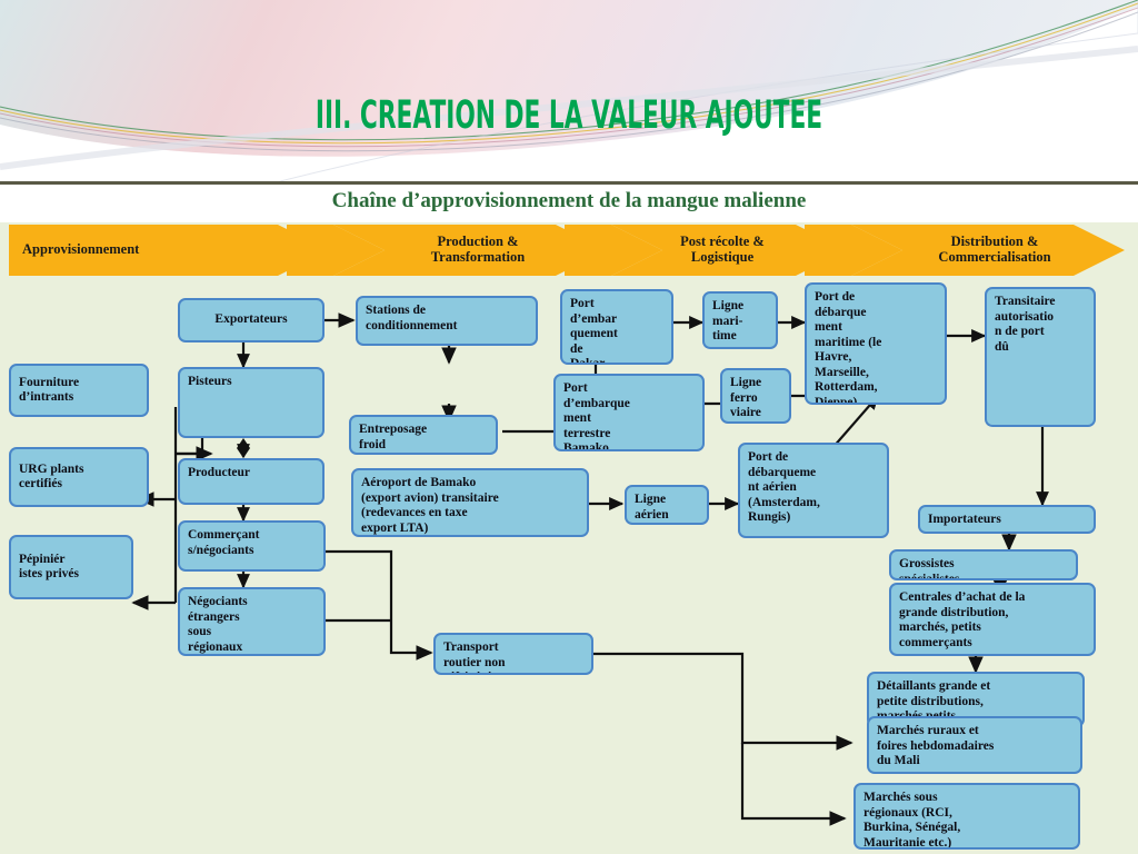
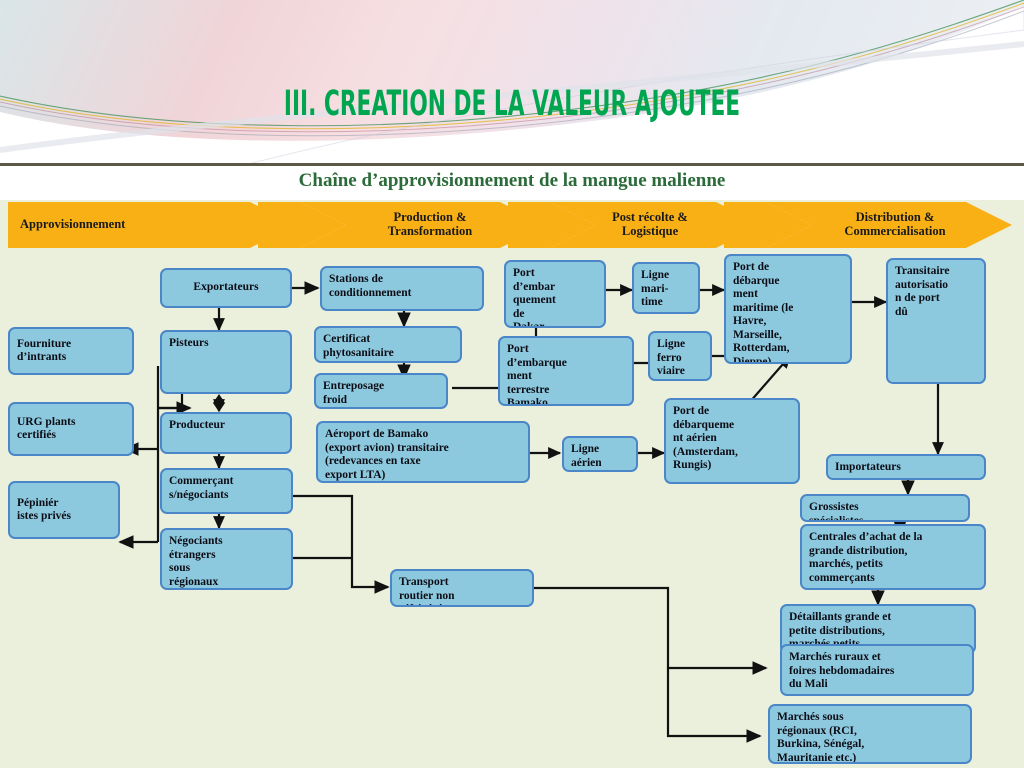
  III. CREATION DE LA VALEUR AJOUTEE
  Chaîne d’approvisionnement de la mangue malienne
  Approvisionnement
  Production &
  Transformation
  Post récolte &
  Logistique
  Distribution &
  Commercialisation
  Fourniture
  d’intrants
  URG plants
  certifiés
  Pépiniér
  istes privés
  Exportateurs
  Pisteurs
  Producteur
  Commerçant
  s/négociants
  Négociants
  étrangers
  sous
  régionaux
  Stations de
  conditionnement
+ Certificat
+ phytosanitaire
  Entreposage
  froid
  Aéroport de Bamako
  (export avion) transitaire
  (redevances en taxe
  export LTA)
  Port
  d’embar
  quement
  de
  Dakar
  Port
  d’embarque
  ment
  terrestre
  Bamako
  Transport
  routier non
  Ligne
  mari-
  time
  Ligne
  ferro
  viaire
  Ligne
  aérien
  Port de
  débarque
  ment
  maritime (le
  Havre,
  Marseille,
  Rotterdam,
  Dieppe)
  Port de
  débarqueme
  nt aérien
  (Amsterdam,
  Rungis)
  Transitaire
  autorisatio
  n de port
  dû
  Importateurs
  Grossistes
  spécialistes
  Centrales d’achat de la
  grande distribution,
  marchés, petits
  commerçants
  Détaillants grande et
  petite distributions,
  Marchés ruraux et
  foires hebdomadaires
  du Mali
  Marchés sous
  régionaux (RCI,
  Burkina, Sénégal,
  Mauritanie etc.)
